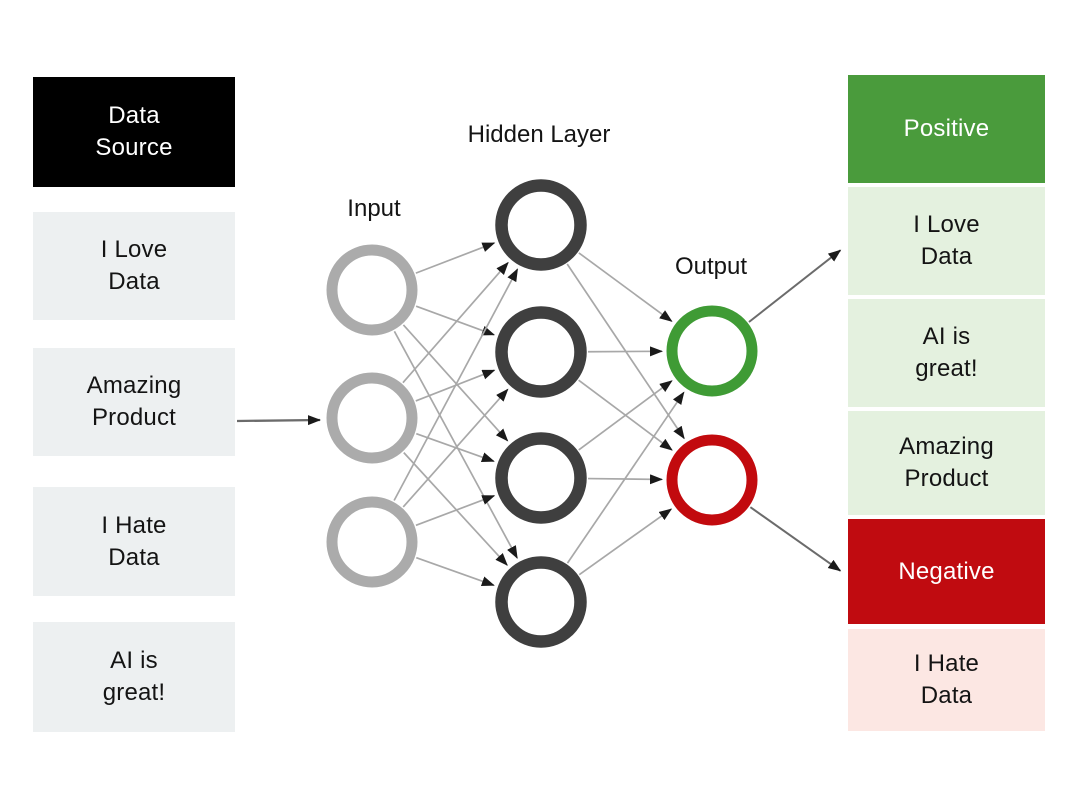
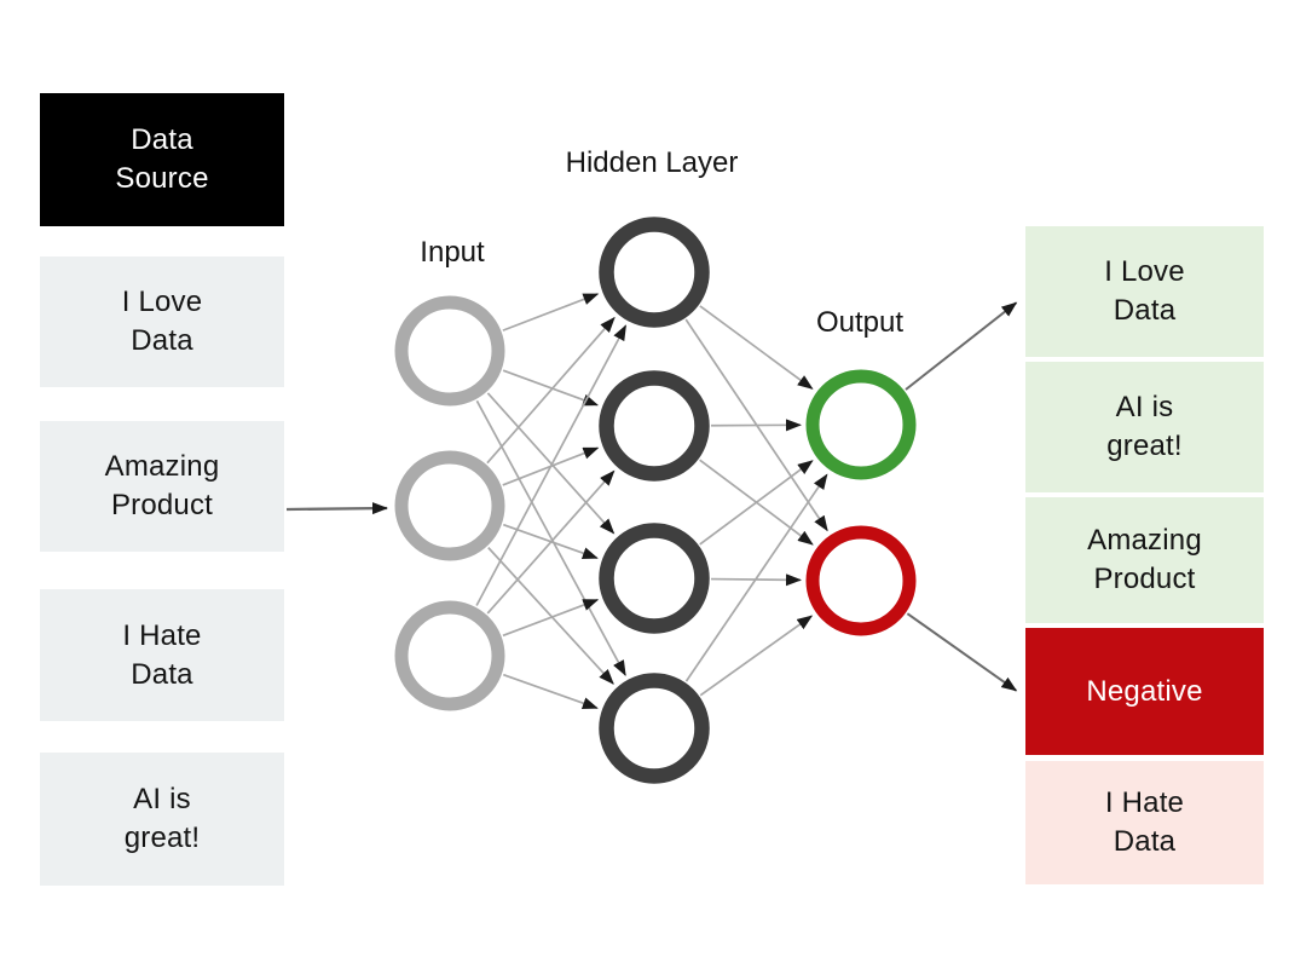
  Data
  Source
  I Love
  Data
  Amazing
  Product
  I Hate
  Data
  AI is
  great!
  Input
  Hidden Layer
  Output
- Positive
  I Love
  Data
  AI is
  great!
  Amazing
  Product
  Negative
  I Hate
  Data
